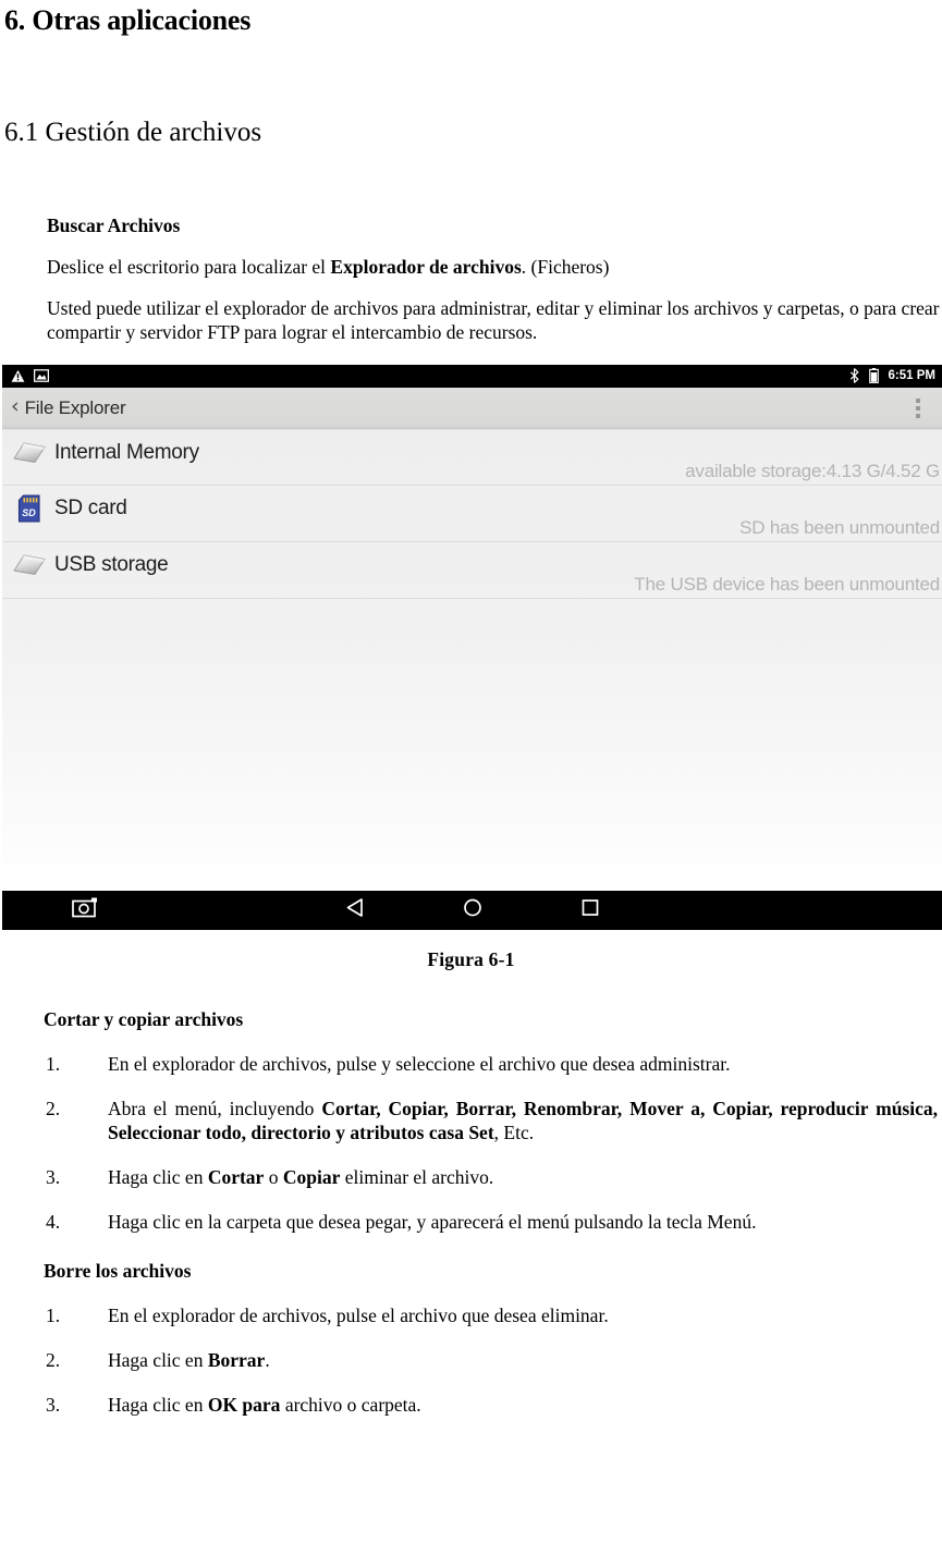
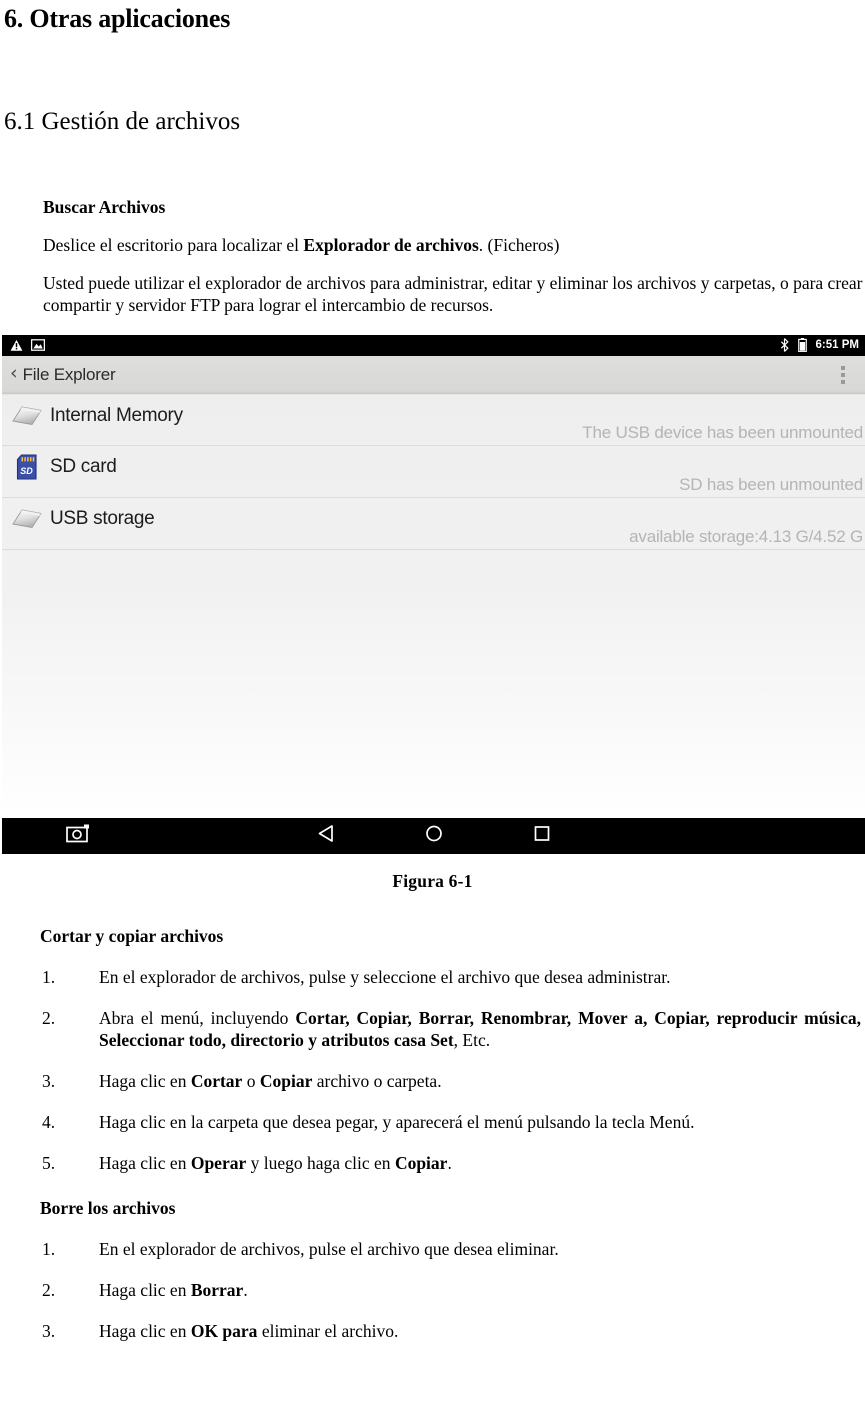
  6. Otras aplicaciones
  6.1 Gestión de archivos
  Buscar Archivos
  Deslice el escritorio para localizar el Explorador de archivos. (Ficheros)
  Usted puede utilizar el explorador de archivos para administrar, editar y eliminar los archivos y carpetas, o para crear compartir y servidor FTP para lograr el intercambio de recursos.
  6:51 PM
  ‹
  File Explorer
  Internal Memory
- available storage:4.13 G/4.52 G
+ The USB device has been unmounted
  SD
  SD card
  SD has been unmounted
  USB storage
- The USB device has been unmounted
+ available storage:4.13 G/4.52 G
  Figura 6-1
  Cortar y copiar archivos
  1.
  En el explorador de archivos, pulse y seleccione el archivo que desea administrar.
  2.
  Abra el menú, incluyendo Cortar, Copiar, Borrar, Renombrar, Mover a, Copiar, reproducir música, Seleccionar todo, directorio y atributos casa Set, Etc.
  3.
- Haga clic en Cortar o Copiar eliminar el archivo.
+ Haga clic en Cortar o Copiar archivo o carpeta.
  4.
  Haga clic en la carpeta que desea pegar, y aparecerá el menú pulsando la tecla Menú.
+ 5.
+ Haga clic en Operar y luego haga clic en Copiar.
  Borre los archivos
  1.
  En el explorador de archivos, pulse el archivo que desea eliminar.
  2.
  Haga clic en Borrar.
  3.
- Haga clic en OK para archivo o carpeta.
+ Haga clic en OK para eliminar el archivo.
